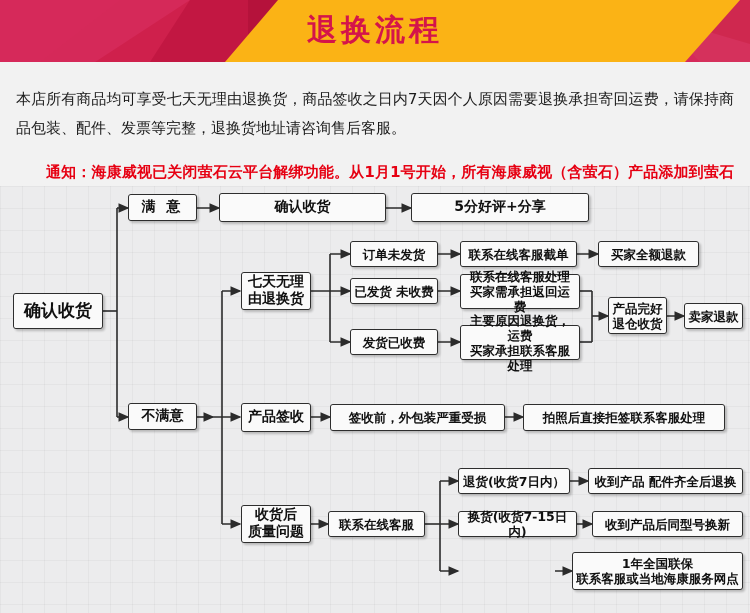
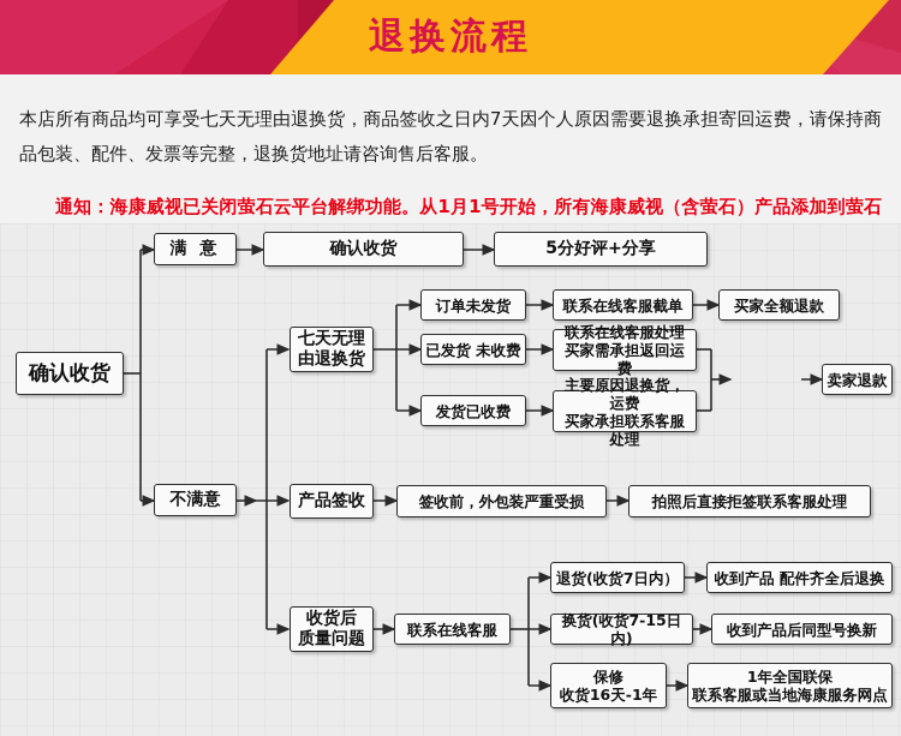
  退换流程
  本店所有商品均可享受七天无理由退换货，商品签收之日内7天因个人原因需要退换承担寄回运费，请保持商品包装、配件、发票等完整，退换货地址请咨询售后客服。
  确认收货
  满 意
  确认收货
  5分好评+分享
  七天无理
  由退换货
  订单未发货
  已发货 未收费
  发货已收费
  联系在线客服截单
  联系在线客服处理
  买家需承担返回运费
  主要原因退换货，运费
  买家承担联系客服处理
  买家全额退款
- 产品完好
- 退仓收货
  卖家退款
  不满意
  产品签收
  签收前，外包装严重受损
  拍照后直接拒签联系客服处理
  收货后
  质量问题
  联系在线客服
  退货(收货7日内）
  换货(收货7-15日内)
+ 保修
+ 收货16天-1年
  收到产品 配件齐全后退换
  收到产品后同型号换新
  1年全国联保
  联系客服或当地海康服务网点
